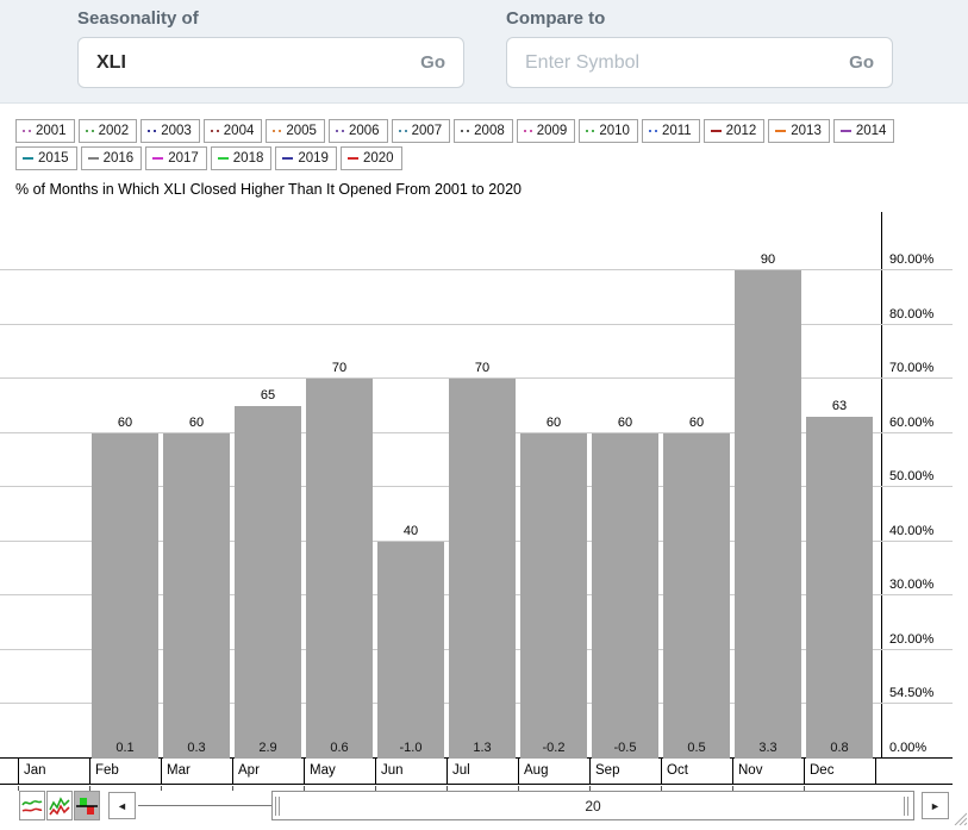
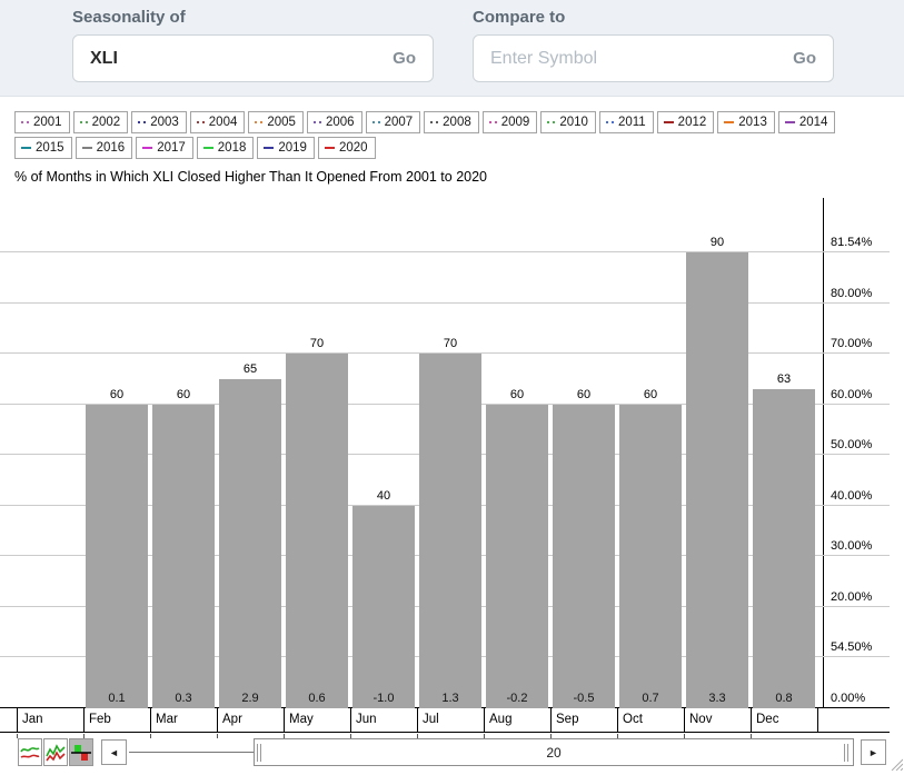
  Seasonality of
  XLI
  Go
  Compare to
  Enter Symbol
  Go
  2001
  2002
  2003
  2004
  2005
  2006
  2007
  2008
  2009
  2010
  2011
  2012
  2013
  2014
  2015
  2016
  2017
  2018
  2019
  2020
  % of Months in Which XLI Closed Higher Than It Opened From 2001 to 2020
  0.00%
  54.50%
  20.00%
  30.00%
  40.00%
  50.00%
  60.00%
  70.00%
  80.00%
- 90.00%
+ 81.54%
  60
  0.1
  60
  0.3
  65
  2.9
  70
  0.6
  40
  -1.0
  70
  1.3
  60
  -0.2
  60
  -0.5
  60
- 0.5
+ 0.7
  90
  3.3
  63
  0.8
  Jan
  Feb
  Mar
  Apr
  May
  Jun
  Jul
  Aug
  Sep
  Oct
  Nov
  Dec
  ◄
  20
  ►
